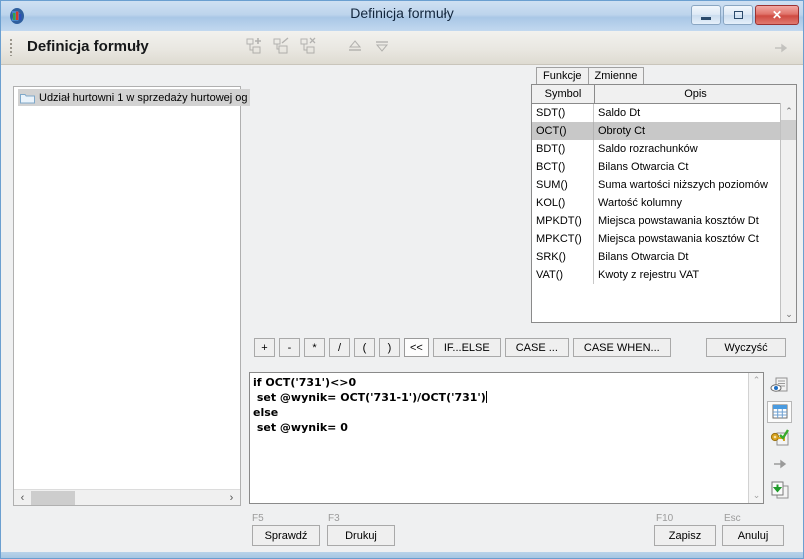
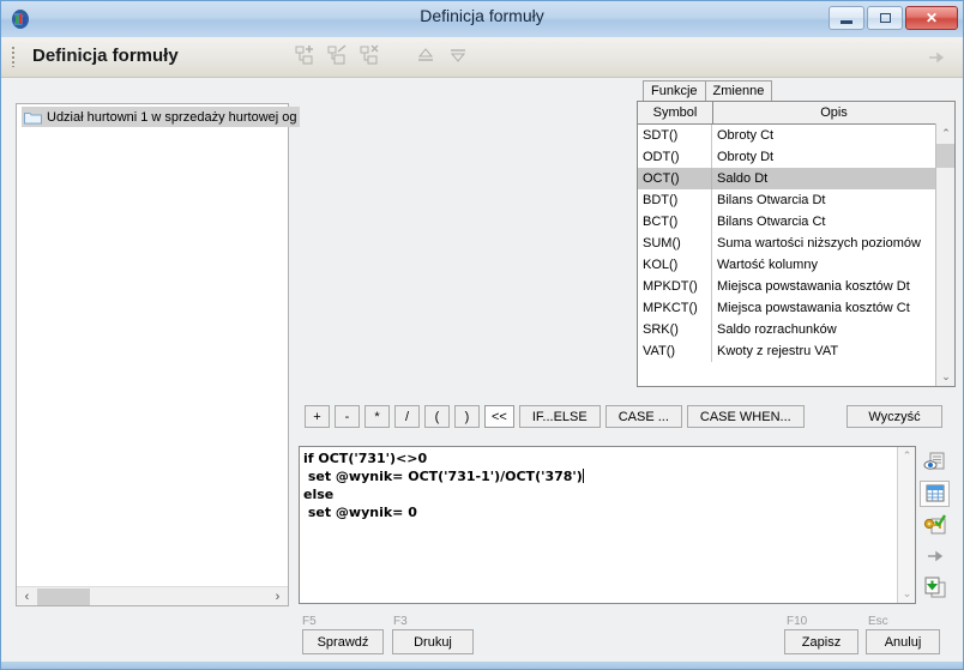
  Definicja formuły
  ✕
  Definicja formuły
  Udział hurtowni 1 w sprzedaży hurtowej og
  ‹
  ›
  Funkcje
  Zmienne
  Symbol
  Opis
  SDT()
- Saldo Dt
+ Obroty Ct
+ ODT()
+ Obroty Dt
  OCT()
- Obroty Ct
+ Saldo Dt
  BDT()
- Saldo rozrachunków
+ Bilans Otwarcia Dt
  BCT()
  Bilans Otwarcia Ct
  SUM()
  Suma wartości niższych poziomów
  KOL()
  Wartość kolumny
  MPKDT()
  Miejsca powstawania kosztów Dt
  MPKCT()
  Miejsca powstawania kosztów Ct
  SRK()
- Bilans Otwarcia Dt
+ Saldo rozrachunków
  VAT()
  Kwoty z rejestru VAT
  ⌃
  ⌄
  +
  -
  *
  /
  (
  )
  <<
  IF...ELSE
  CASE ...
  CASE WHEN...
  Wyczyść
  if OCT('731')<>0
- set @wynik= OCT('731-1')/OCT('731')
+ set @wynik= OCT('731-1')/OCT('378')
  else
  set @wynik= 0
  ⌃
  ⌄
  F5
  Sprawdź
  F3
  Drukuj
  F10
  Zapisz
  Esc
  Anuluj
